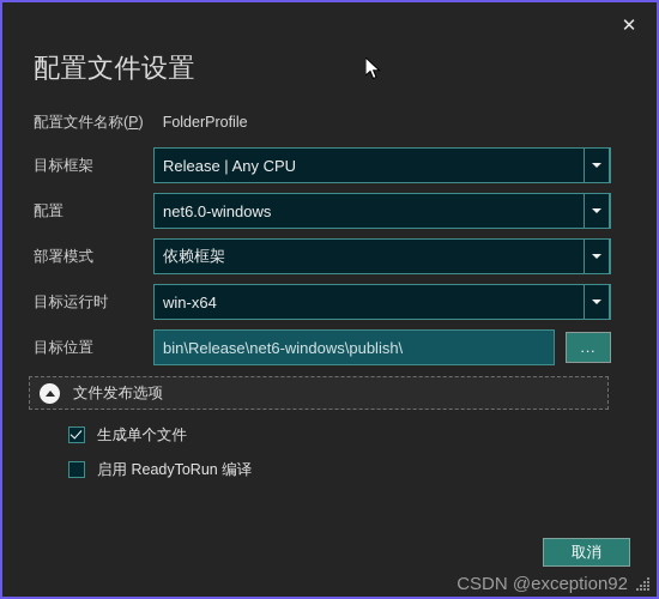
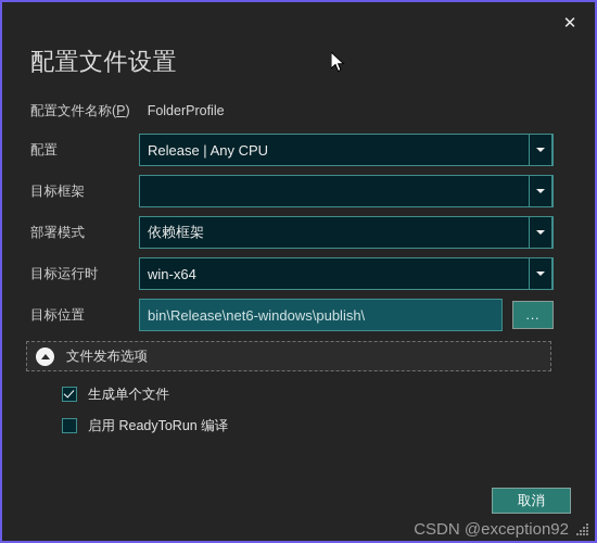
  ✕
  配置文件设置
  配置文件名称(P)
  FolderProfile
- 目标框架
+ 配置
  Release | Any CPU
- 配置
+ 目标框架
- net6.0-windows
  部署模式
  依赖框架
  目标运行时
  win-x64
  目标位置
  bin\Release\net6-windows\publish\
  ...
  文件发布选项
  生成单个文件
  启用 ReadyToRun 编译
  取消
  CSDN @exception92
